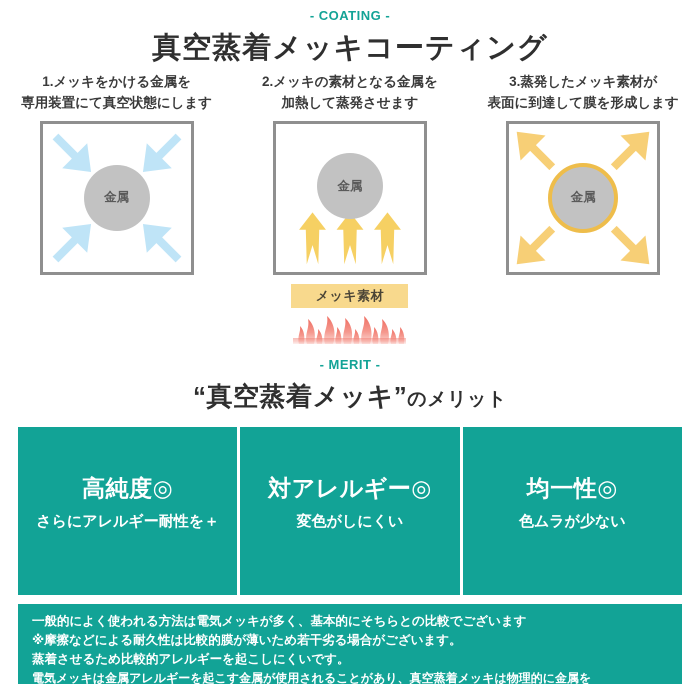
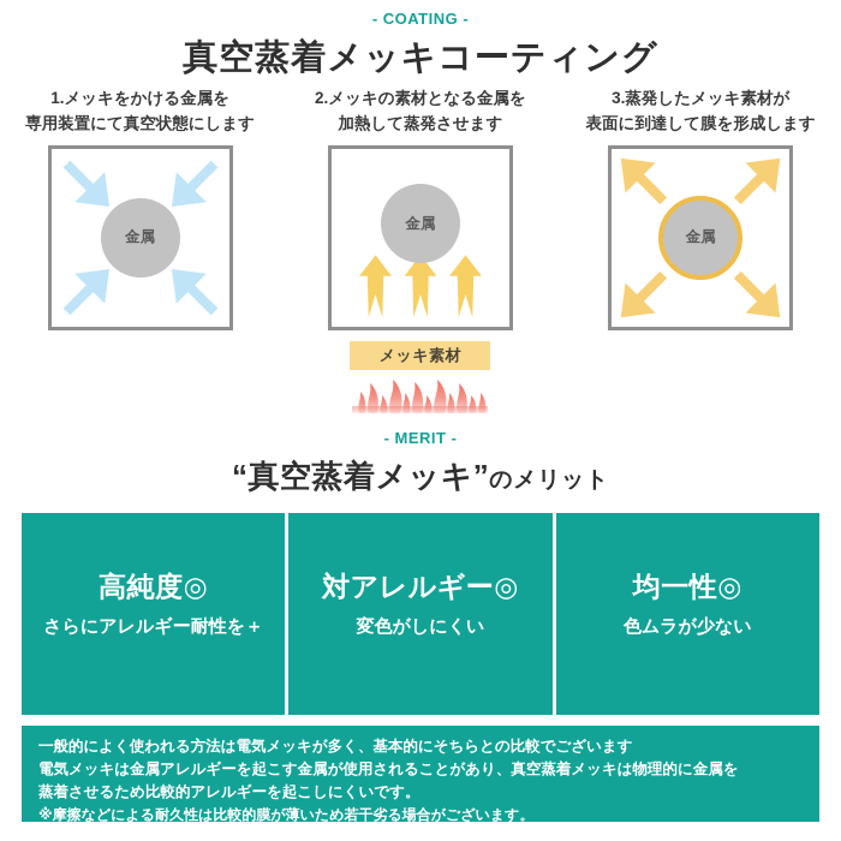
  - COATING -
  真空蒸着メッキコーティング
  1.メッキをかける金属を
  専用装置にて真空状態にします
  金属
  2.メッキの素材となる金属を
  加熱して蒸発させます
  金属
  メッキ素材
  3.蒸発したメッキ素材が
  表面に到達して膜を形成します
  金属
  - MERIT -
  “真空蒸着メッキ”のメリット
  高純度◎
  さらにアレルギー耐性を＋
  対アレルギー◎
  変色がしにくい
  均一性◎
  色ムラが少ない
  一般的によく使われる方法は電気メッキが多く、基本的にそちらとの比較でございます
- ※摩擦などによる耐久性は比較的膜が薄いため若干劣る場合がございます。
+ 電気メッキは金属アレルギーを起こす金属が使用されることがあり、真空蒸着メッキは物理的に金属を
  蒸着させるため比較的アレルギーを起こしにくいです。
- 電気メッキは金属アレルギーを起こす金属が使用されることがあり、真空蒸着メッキは物理的に金属を
+ ※摩擦などによる耐久性は比較的膜が薄いため若干劣る場合がございます。
